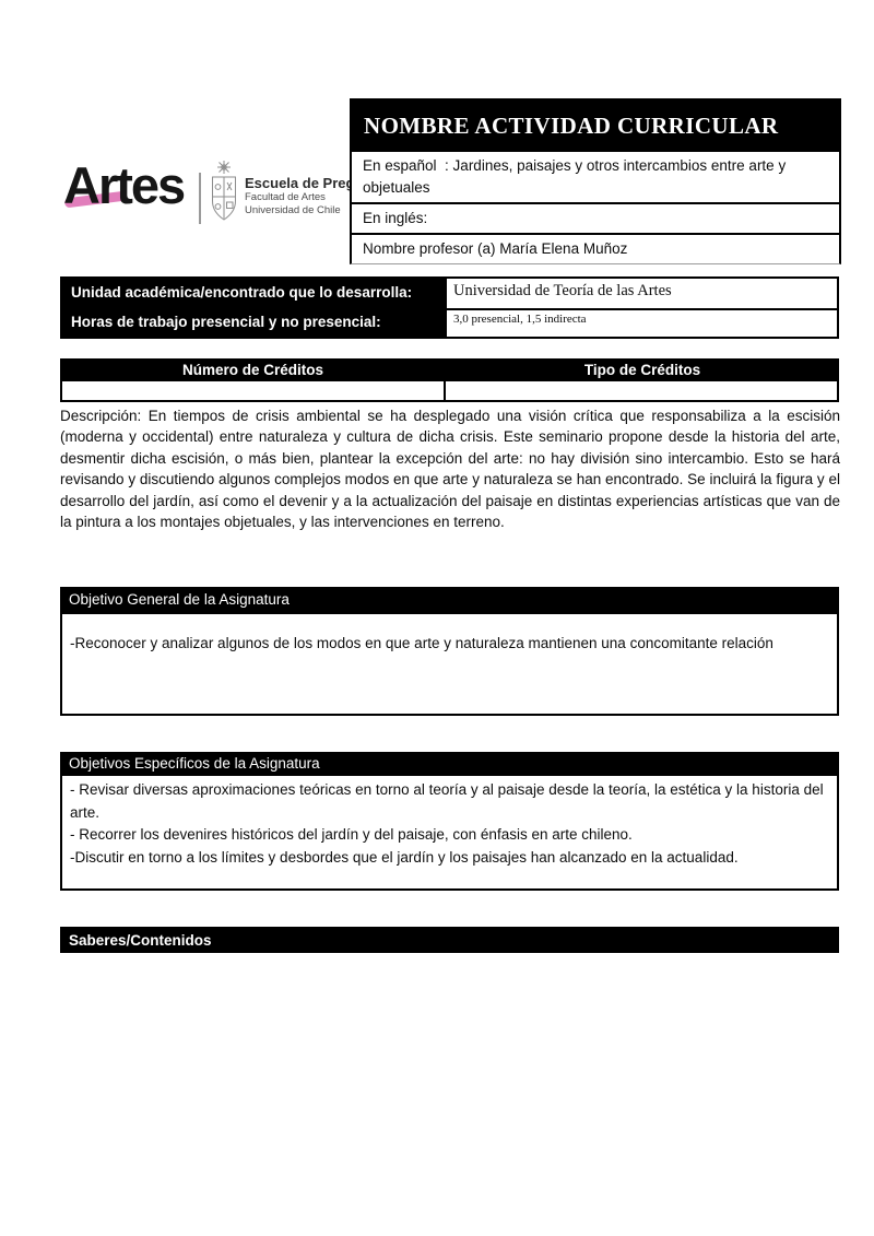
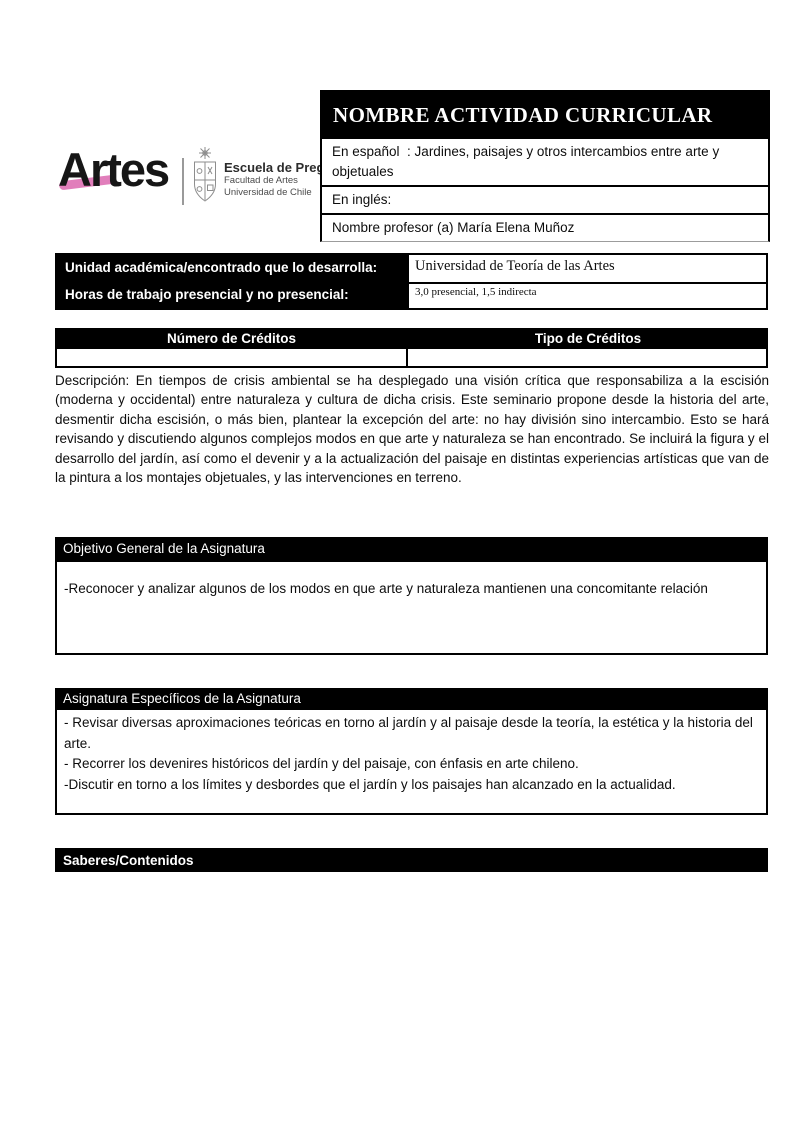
  Artes
  Escuela de Pre
  Facultad de Artes
  Universidad de Chile
  NOMBRE ACTIVIDAD CURRICULAR
  En español : Jardines, paisajes y otros intercambios entre arte y objetuales
  En inglés:
  Nombre profesor (a) María Elena Muñoz
  Unidad académica/encontrado que lo desarrolla:
  Horas de trabajo presencial y no presencial:
  Universidad de Teoría de las Artes
  3,0 presencial, 1,5 indirecta
  Número de Créditos
  Tipo de Créditos
  Descripción: En tiempos de crisis ambiental se ha desplegado una visión crítica que responsabiliza a la escisión (moderna y occidental) entre naturaleza y cultura de dicha crisis. Este seminario propone desde la historia del arte, desmentir dicha escisión, o más bien, plantear la excepción del arte: no hay división sino intercambio. Esto se hará revisando y discutiendo algunos complejos modos en que arte y naturaleza se han encontrado. Se incluirá la figura y el desarrollo del jardín, así como el devenir y a la actualización del paisaje en distintas experiencias artísticas que van de la pintura a los montajes objetuales, y las intervenciones en terreno.
  Objetivo General de la Asignatura
  -Reconocer y analizar algunos de los modos en que arte y naturaleza mantienen una concomitante relación
- Objetivos Específicos de la Asignatura
+ Asignatura Específicos de la Asignatura
- - Revisar diversas aproximaciones teóricas en torno al teoría y al paisaje desde la teoría, la estética y la historia del arte.
+ - Revisar diversas aproximaciones teóricas en torno al jardín y al paisaje desde la teoría, la estética y la historia del arte.
  - Recorrer los devenires históricos del jardín y del paisaje, con énfasis en arte chileno.
  -Discutir en torno a los límites y desbordes que el jardín y los paisajes han alcanzado en la actualidad.
  Saberes/Contenidos
